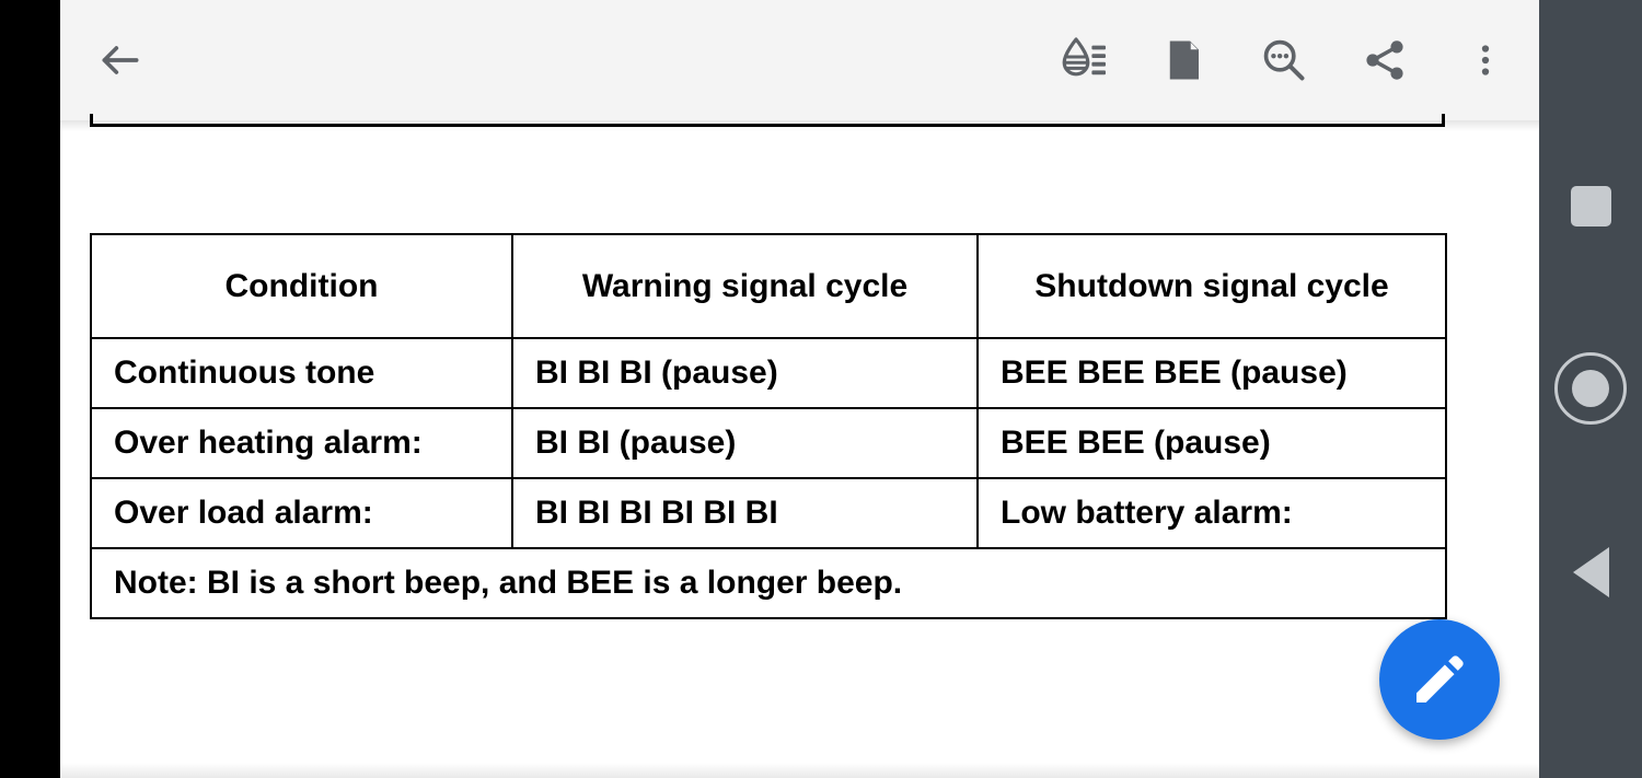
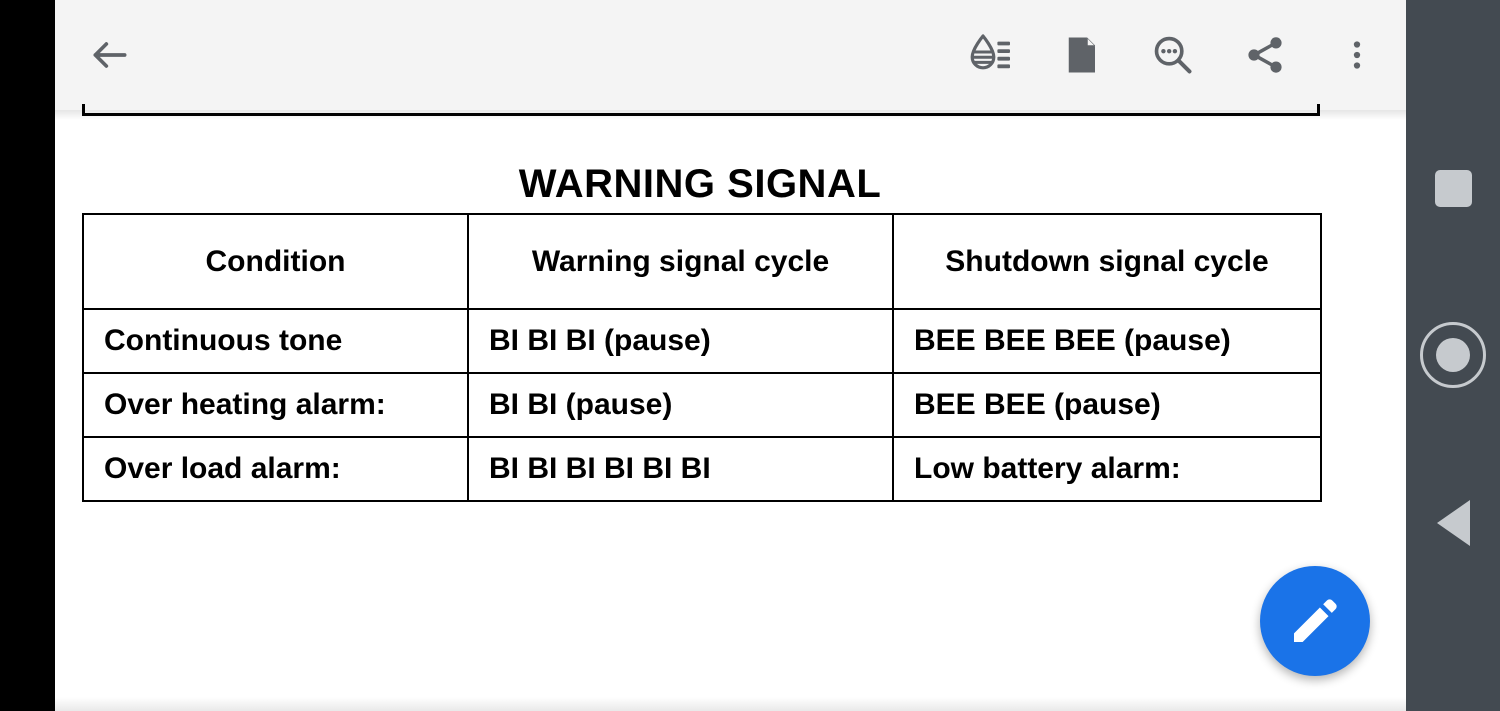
+ WARNING SIGNAL
  Condition	Warning signal cycle	Shutdown signal cycle
  Continuous tone	BI BI BI (pause)	BEE BEE BEE (pause)
  Over heating alarm:	BI BI (pause)	BEE BEE (pause)
  Over load alarm:	BI BI BI BI BI BI	Low battery alarm:
- Note: BI is a short beep, and BEE is a longer beep.
